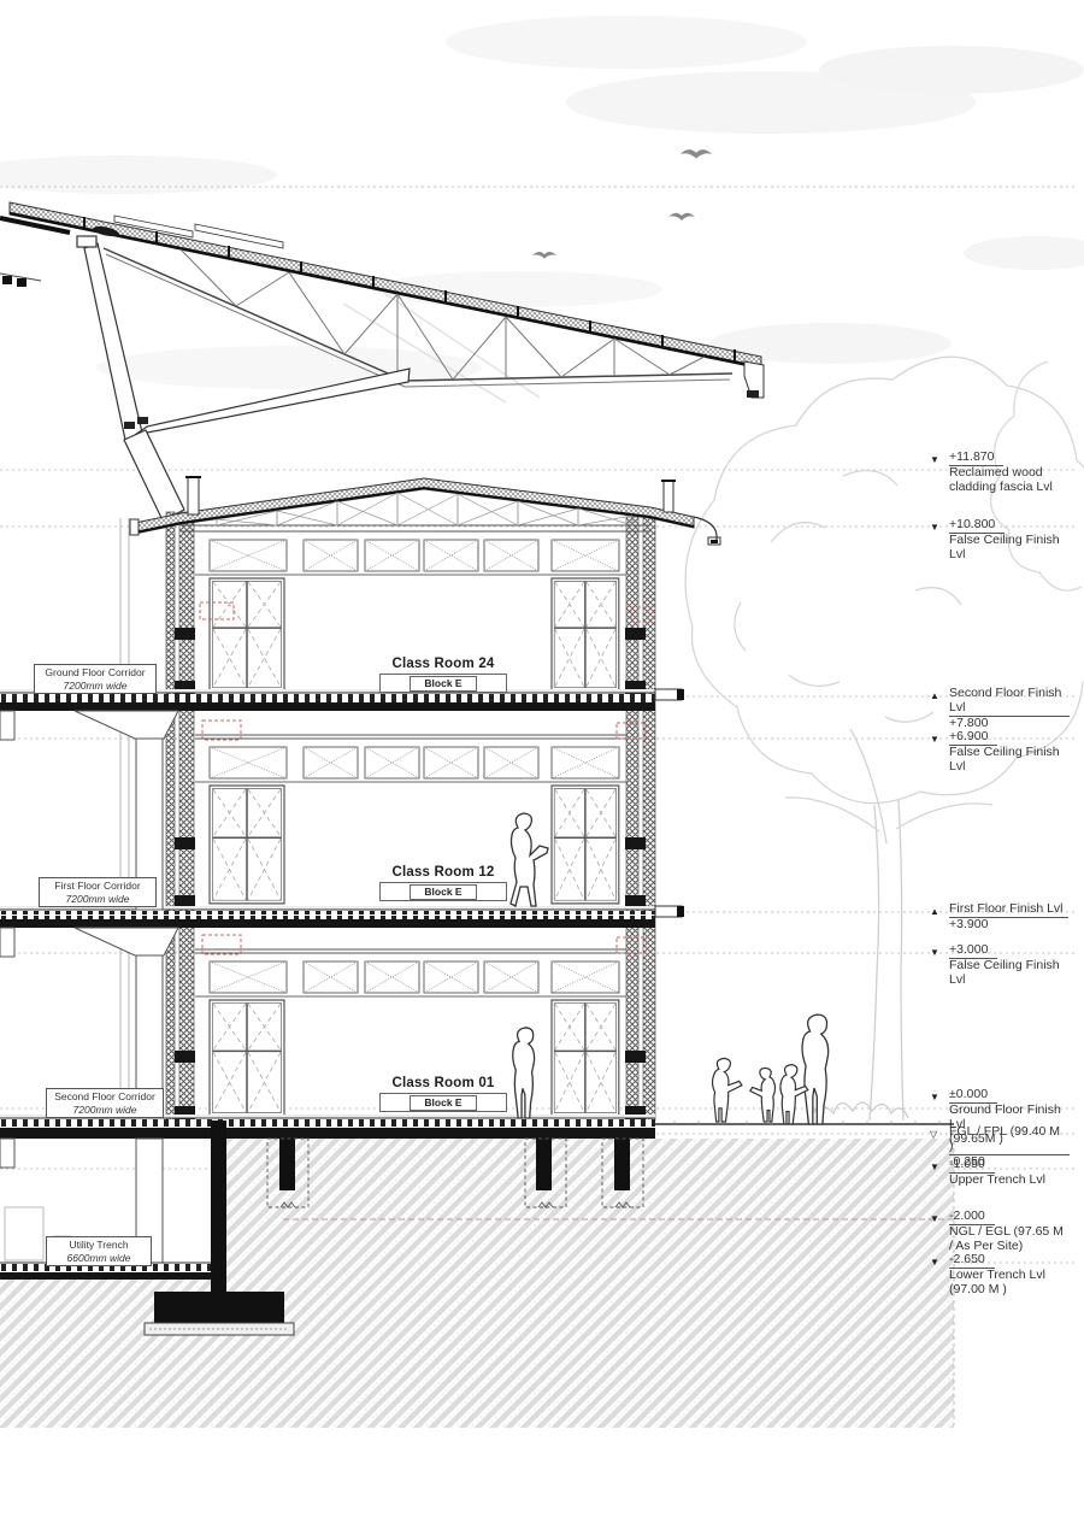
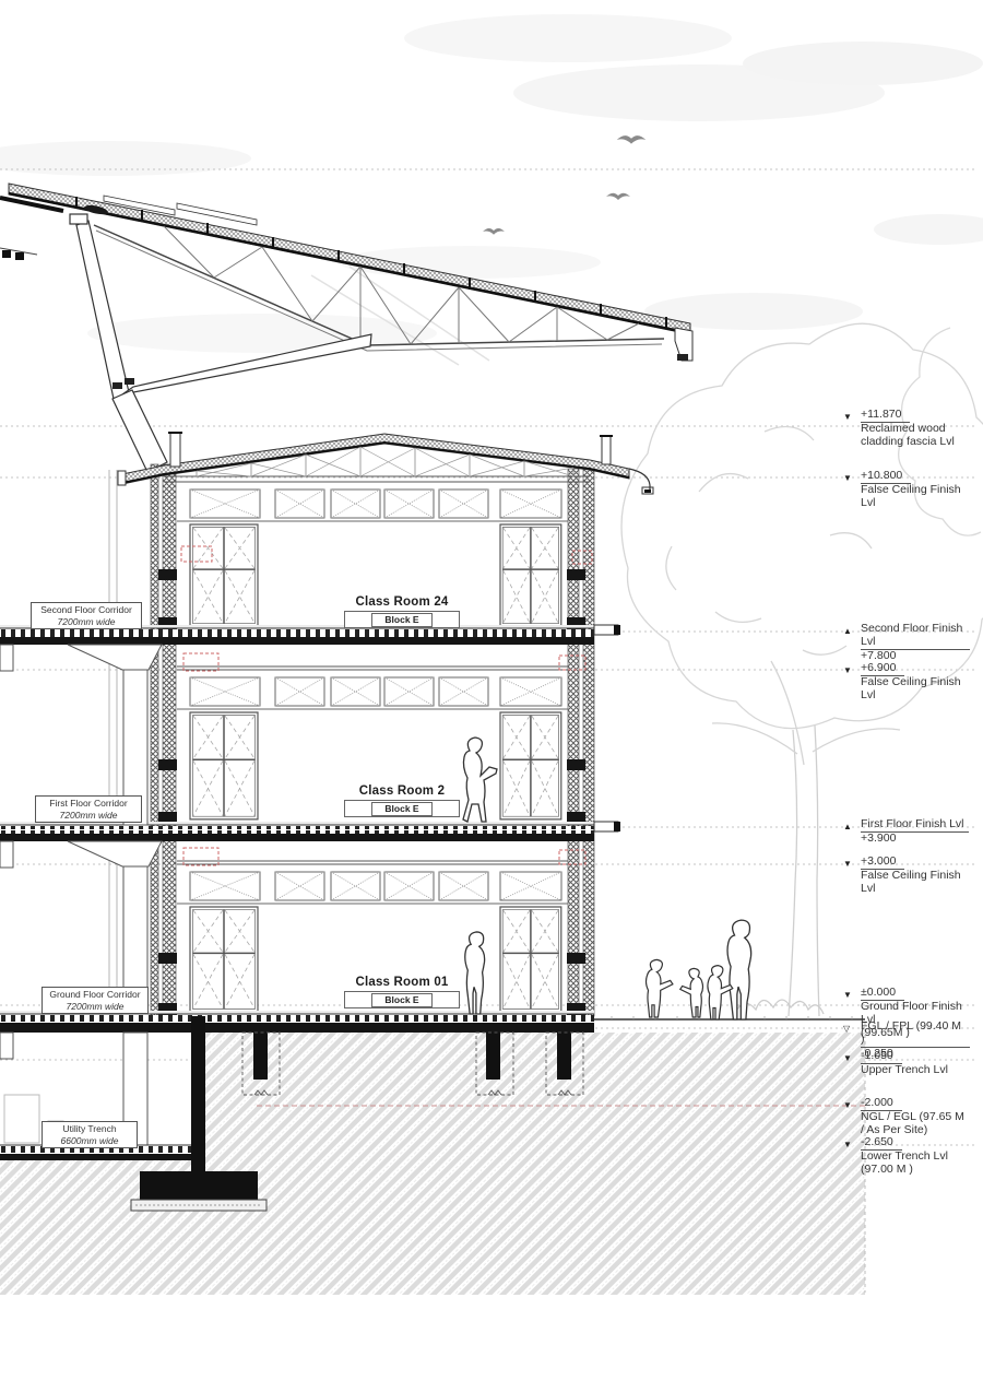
- Ground Floor Corridor
+ Second Floor Corridor
  7200mm wide
  First Floor Corridor
  7200mm wide
- Second Floor Corridor
+ Ground Floor Corridor
  7200mm wide
  Utility Trench
  6600mm wide
  Class Room 24
  Block E
- Class Room 12
+ Class Room 2
  Block E
  Class Room 01
  Block E
  ▼
  +11.870
  Reclaimed wood cladding fascia Lvl
  ▼
  +10.800
  False Ceiling Finish Lvl
  ▲
  Second Floor Finish Lvl
  +7.800
  ▼
  +6.900
  False Ceiling Finish Lvl
  ▲
  First Floor Finish Lvl
  +3.900
  ▼
  +3.000
  False Ceiling Finish Lvl
  ▼
  ±0.000
  Ground Floor Finish Lvl
  (99.65M )
  ▽
  FGL / FPL (99.40 M )
  -0.250
  ▼
  -1.050
  Upper Trench Lvl
  ▼
  -2.000
  NGL / EGL (97.65 M / As Per Site)
  ▼
  -2.650
  Lower Trench Lvl
  (97.00 M )
